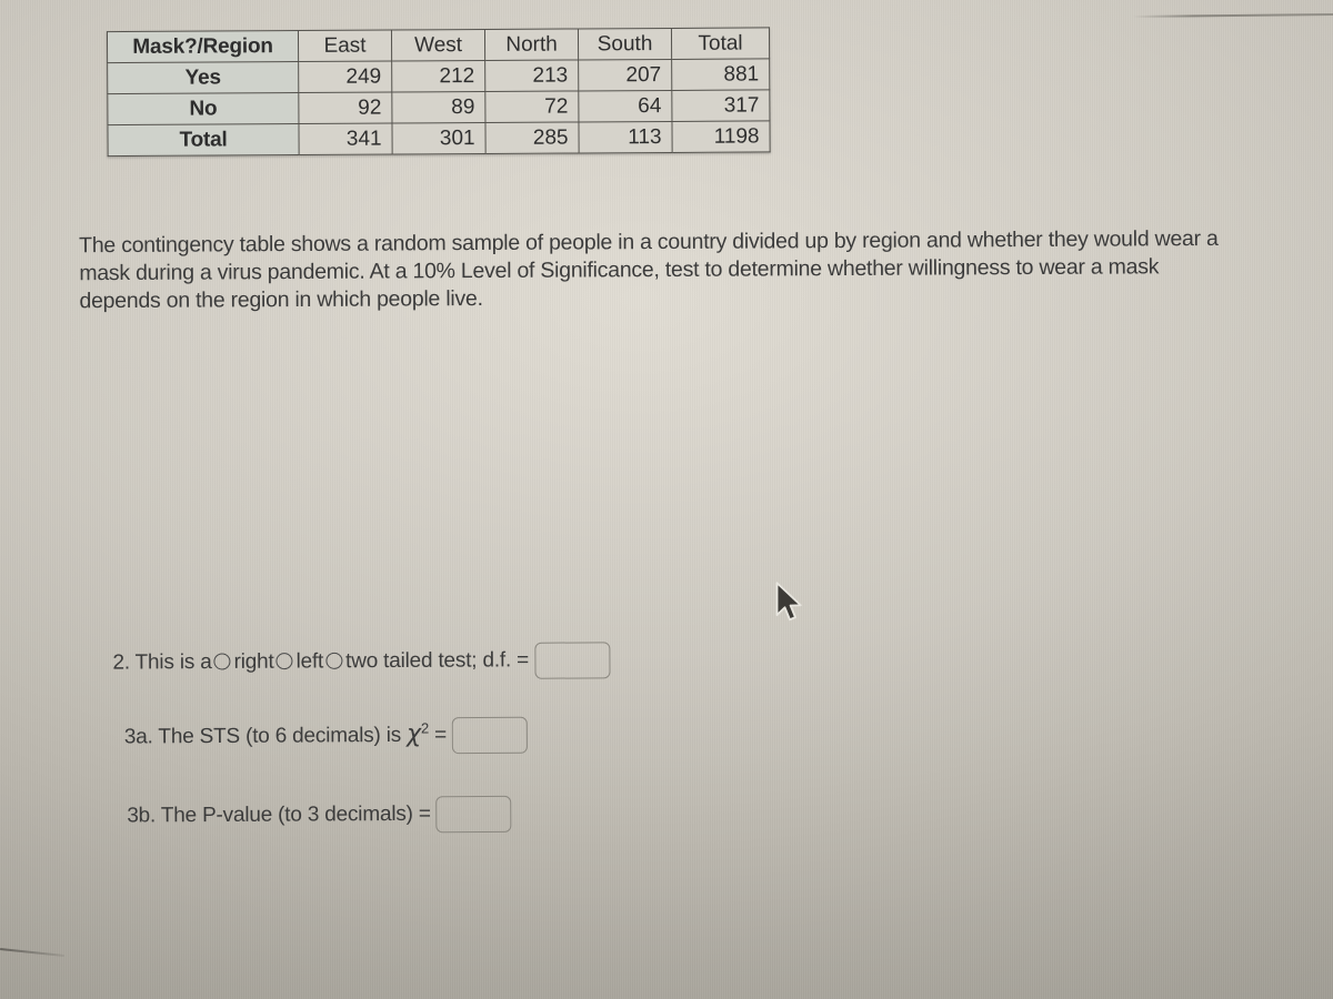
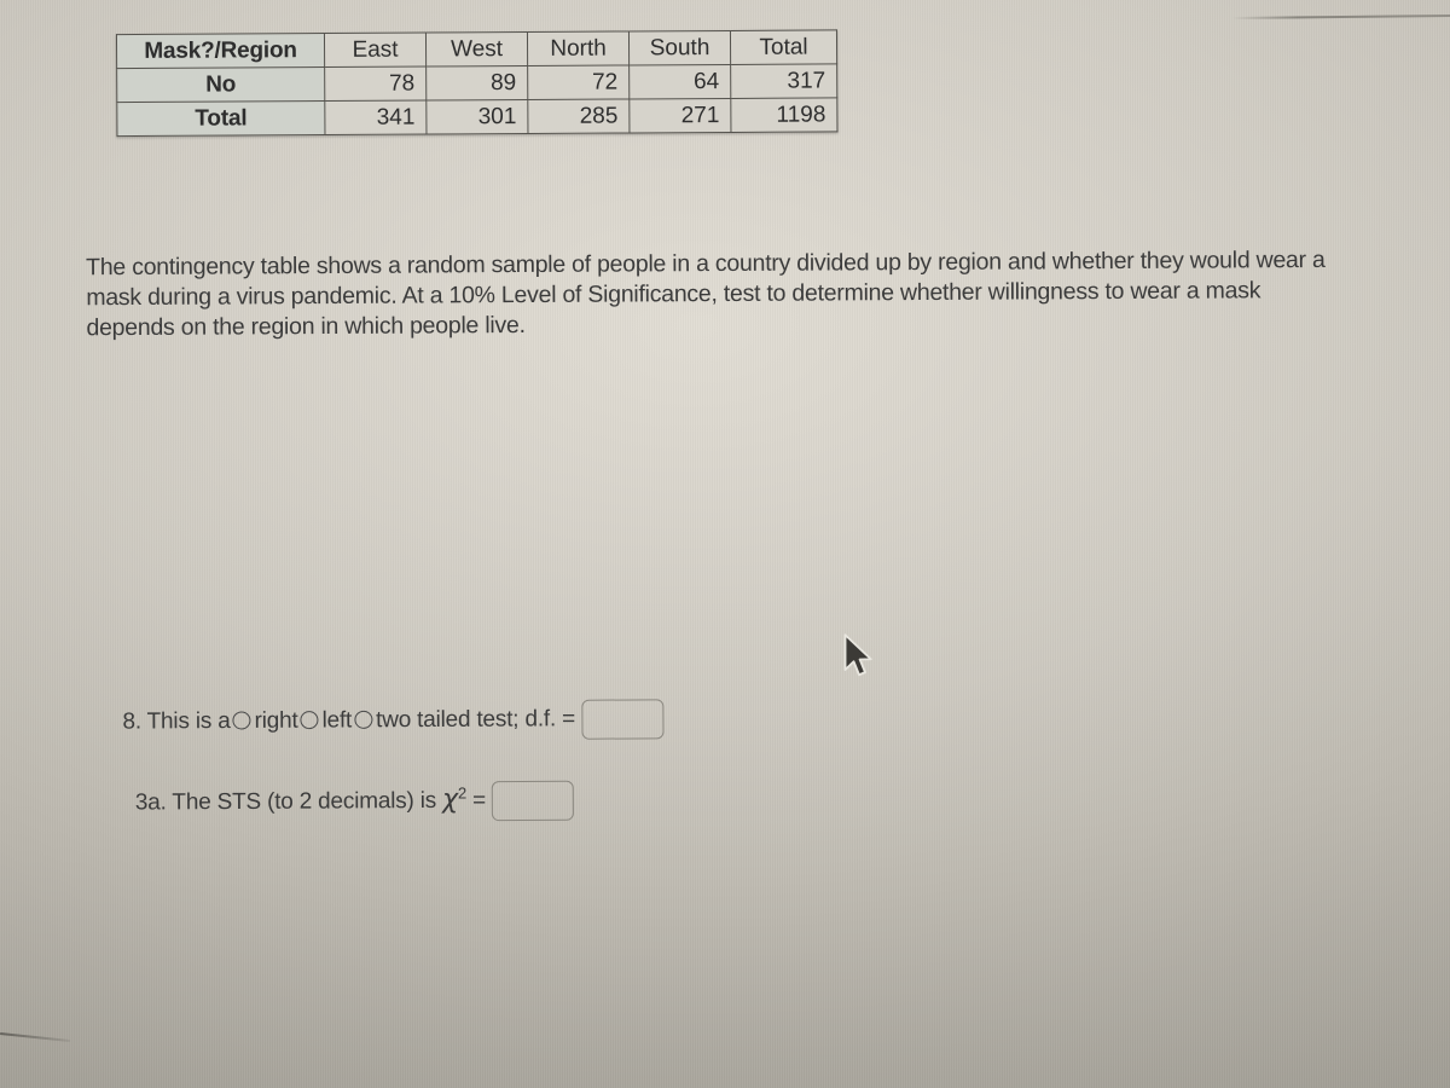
  Mask?/Region	East	West	North	South	Total
- Yes	249	212	213	207	881
- No	92	89	72	64	317
+ No	78	89	72	64	317
- Total	341	301	285	113	1198
+ Total	341	301	285	271	1198
  The contingency table shows a random sample of people in a country divided up by region and whether they would wear a mask during a virus pandemic. At a 10% Level of Significance, test to determine whether willingness to wear a mask depends on the region in which people live.
- 2. This is a right left two tailed test; d.f. =
+ 8. This is a right left two tailed test; d.f. =
- 3a. The STS (to 6 decimals) is χ2 =
+ 3a. The STS (to 2 decimals) is χ2 =
- 3b. The P-value (to 3 decimals) =
